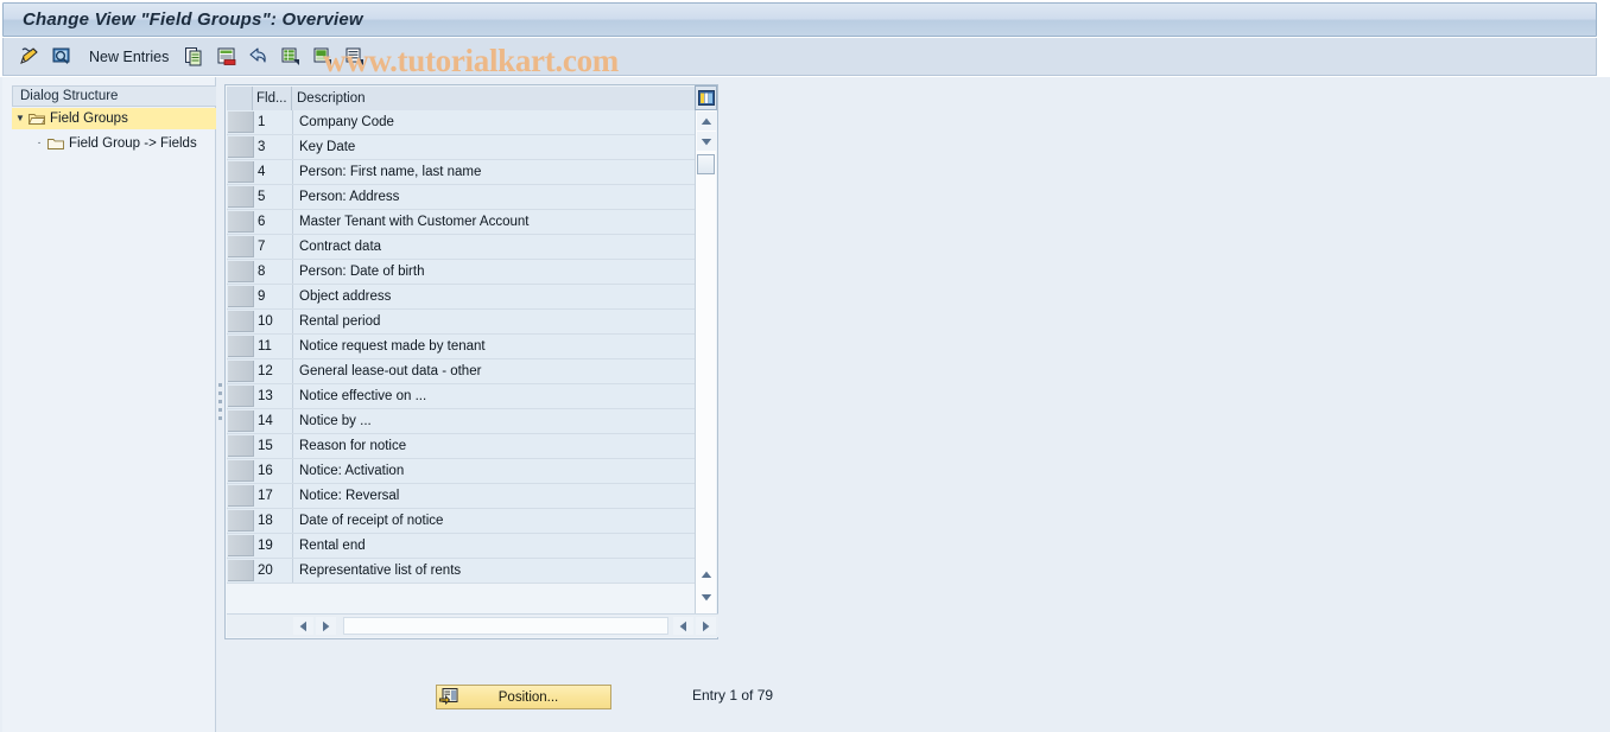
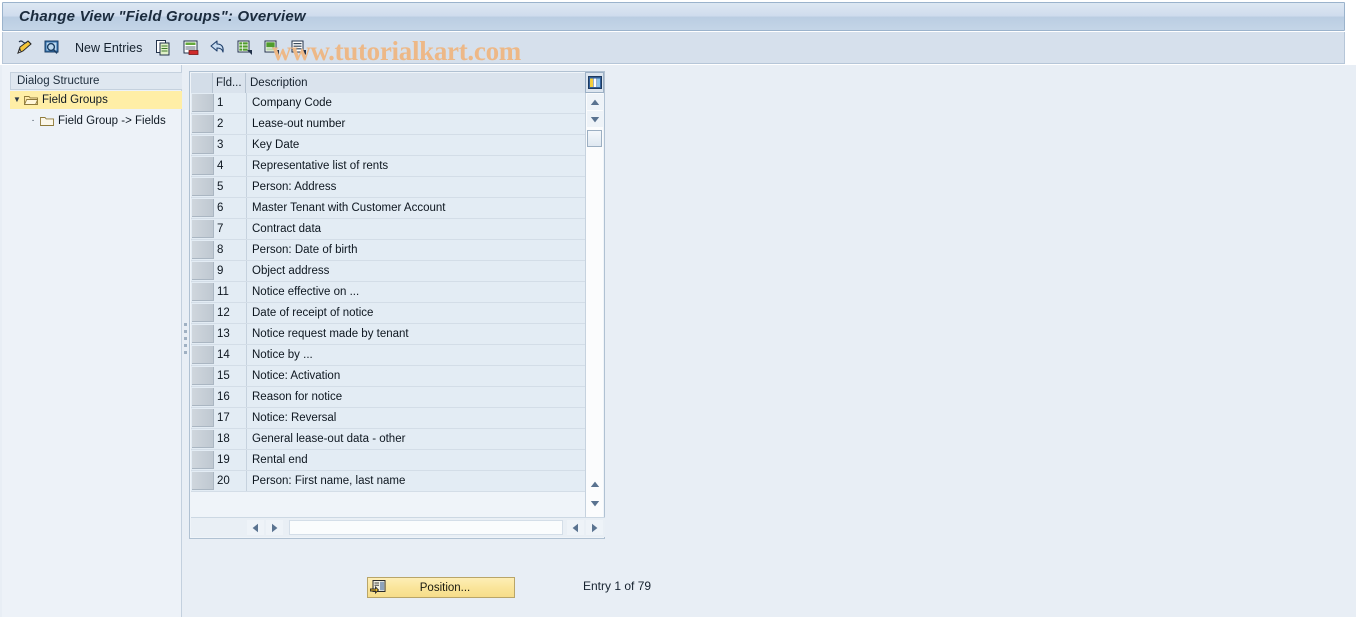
  Change View "Field Groups": Overview
  New Entries
  www.tutorialkart.com
  Dialog Structure
  ▼
  Field Groups
  ·
  Field Group -> Fields
  Fld...
  Description
  1
  Company Code
+ 2
+ Lease-out number
  3
  Key Date
  4
- Person: First name, last name
+ Representative list of rents
  5
  Person: Address
  6
  Master Tenant with Customer Account
  7
  Contract data
  8
  Person: Date of birth
  9
  Object address
- 10
- Rental period
  11
- Notice request made by tenant
+ Notice effective on ...
  12
- General lease-out data - other
+ Date of receipt of notice
  13
- Notice effective on ...
+ Notice request made by tenant
  14
  Notice by ...
  15
- Reason for notice
+ Notice: Activation
  16
- Notice: Activation
+ Reason for notice
  17
  Notice: Reversal
  18
- Date of receipt of notice
+ General lease-out data - other
  19
  Rental end
  20
- Representative list of rents
+ Person: First name, last name
  Position...
  Entry 1 of 79
